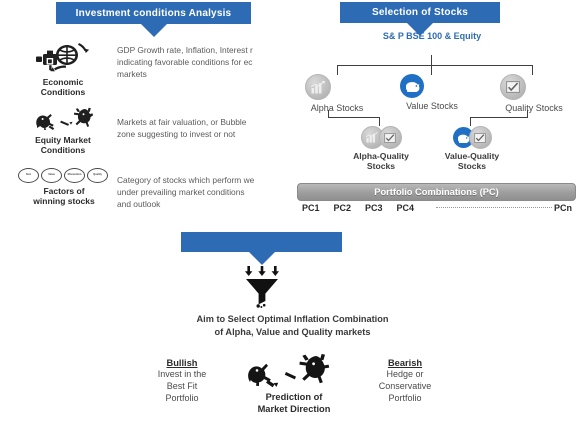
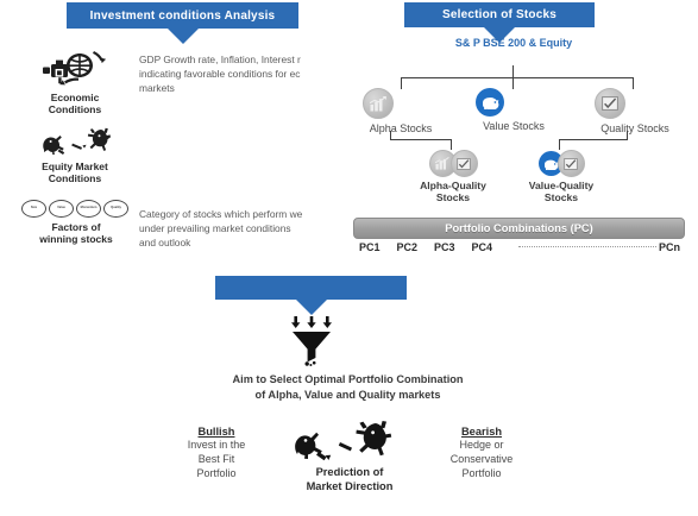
  Investment conditions Analysis
  Economic
  Conditions
  GDP Growth rate, Inflation, Interest r
  indicating favorable conditions for ec
  markets
  Equity Market
  Conditions
- Markets at fair valuation, or Bubble
- zone suggesting to invest or not
  Factors of
  winning stocks
  Category of stocks which perform we
  under prevailing market conditions
  and outlook
  Selection of Stocks
- S& P BSE 100 & Equity
+ S& P BSE 200 & Equity
  Alpha Stocks
  Value Stocks
  Quality Stocks
  Alpha-Quality
  Stocks
  Value-Quality
  Stocks
  Portfolio Combinations (PC)
  PC1
  PC2
  PC3
  PC4
  PCn
- Aim to Select Optimal Inflation Combination
+ Aim to Select Optimal Portfolio Combination
  of Alpha, Value and Quality markets
  Bullish
  Invest in the
  Best Fit
  Portfolio
  Prediction of
  Market Direction
  Bearish
  Hedge or
  Conservative
  Portfolio
